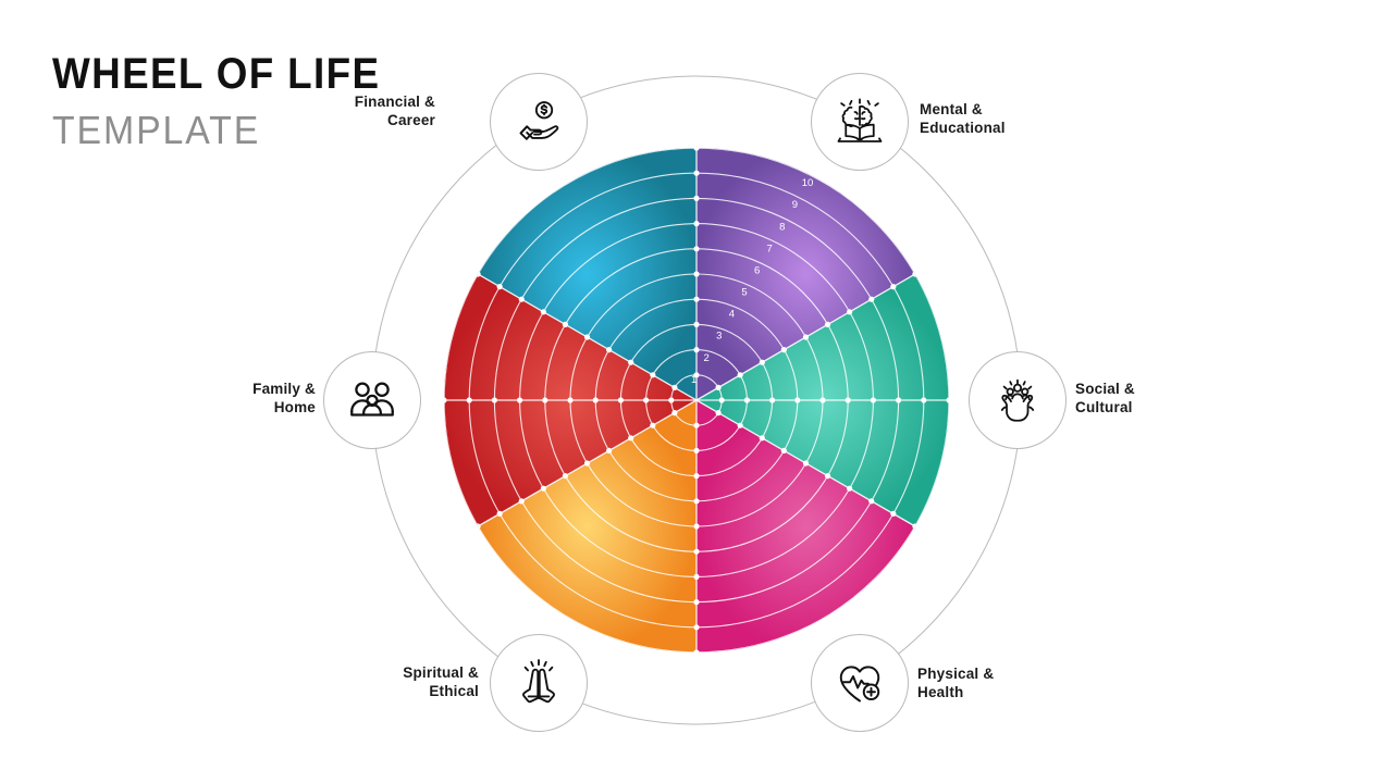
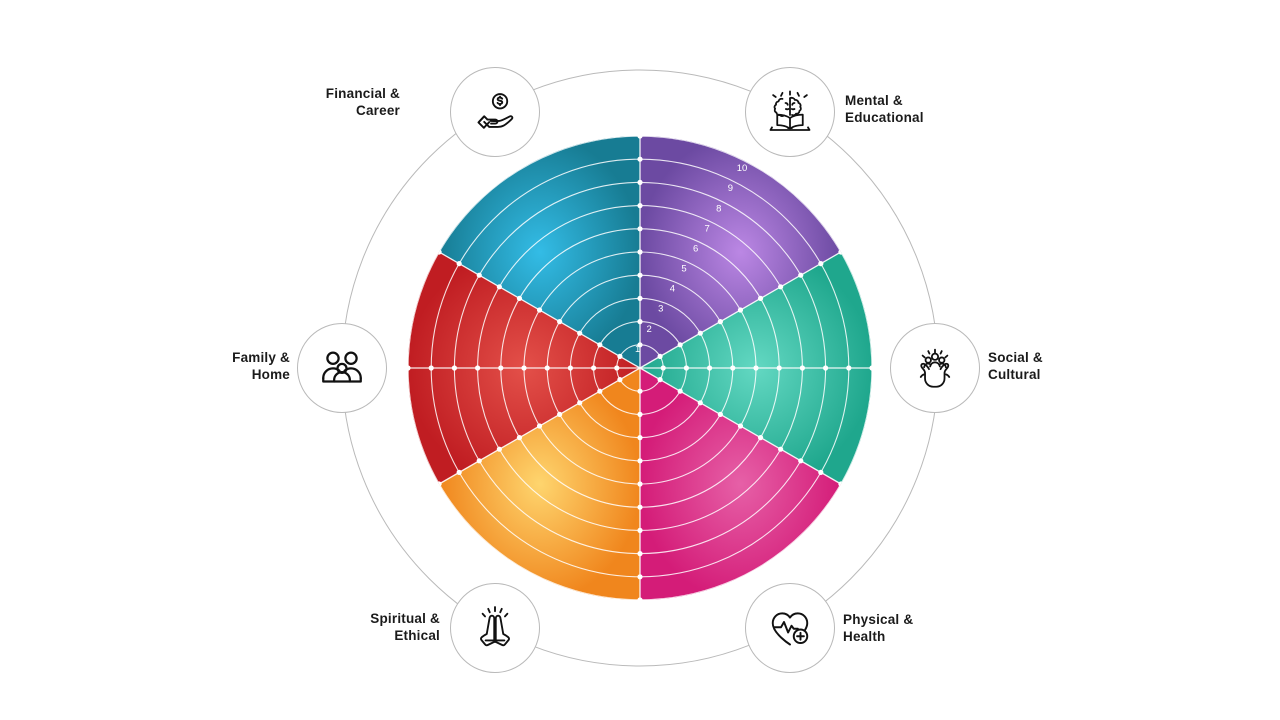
- WHEEL OF LIFE
- TEMPLATE
  1
  2
  3
  4
  5
  6
  7
  8
  9
  10
  Financial &
  Career
  Mental &
  Educational
  Social &
  Cultural
  Physical &
  Health
  Spiritual &
  Ethical
  Family &
  Home
